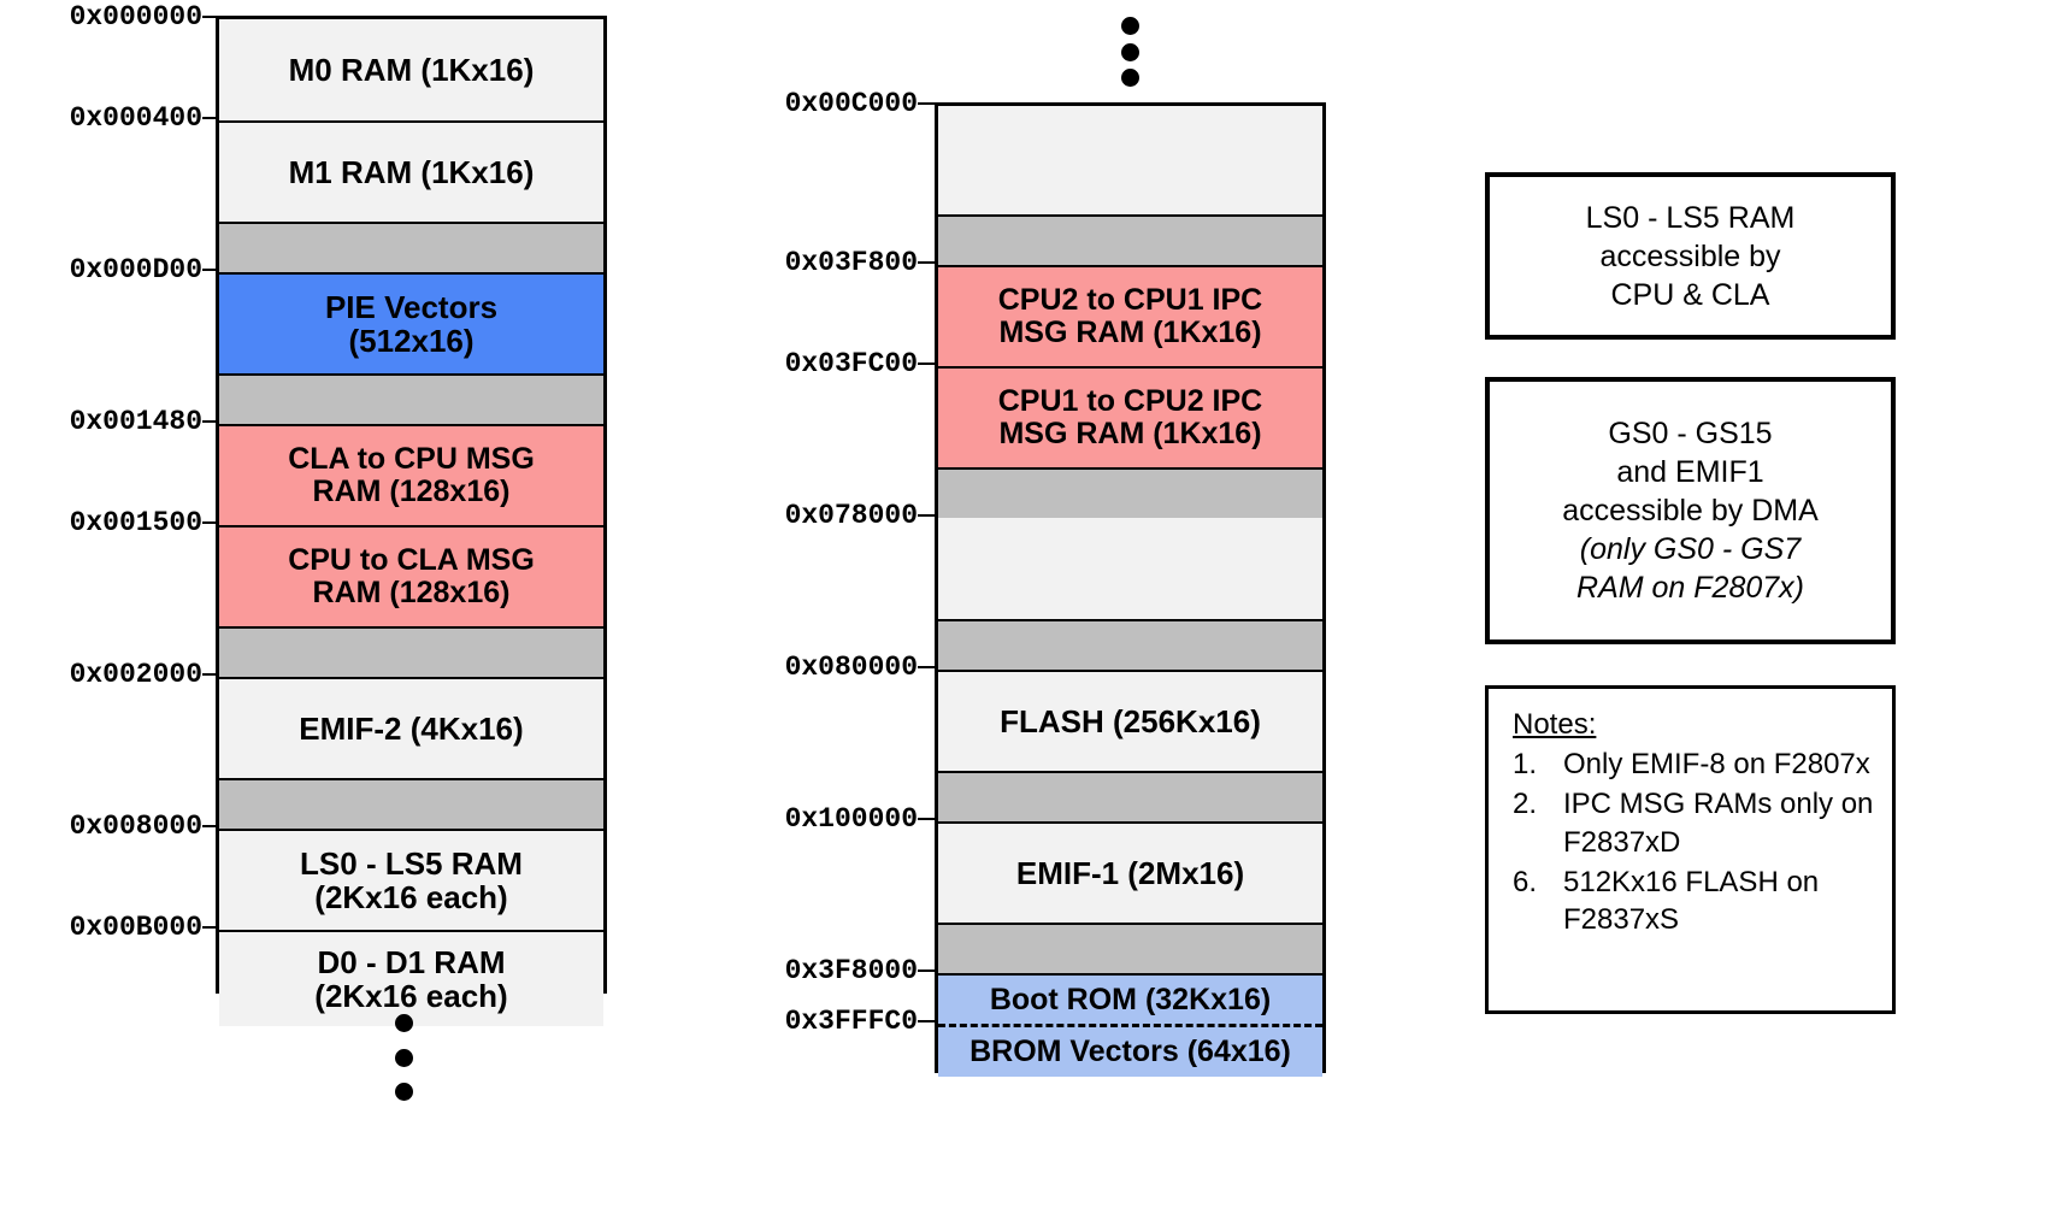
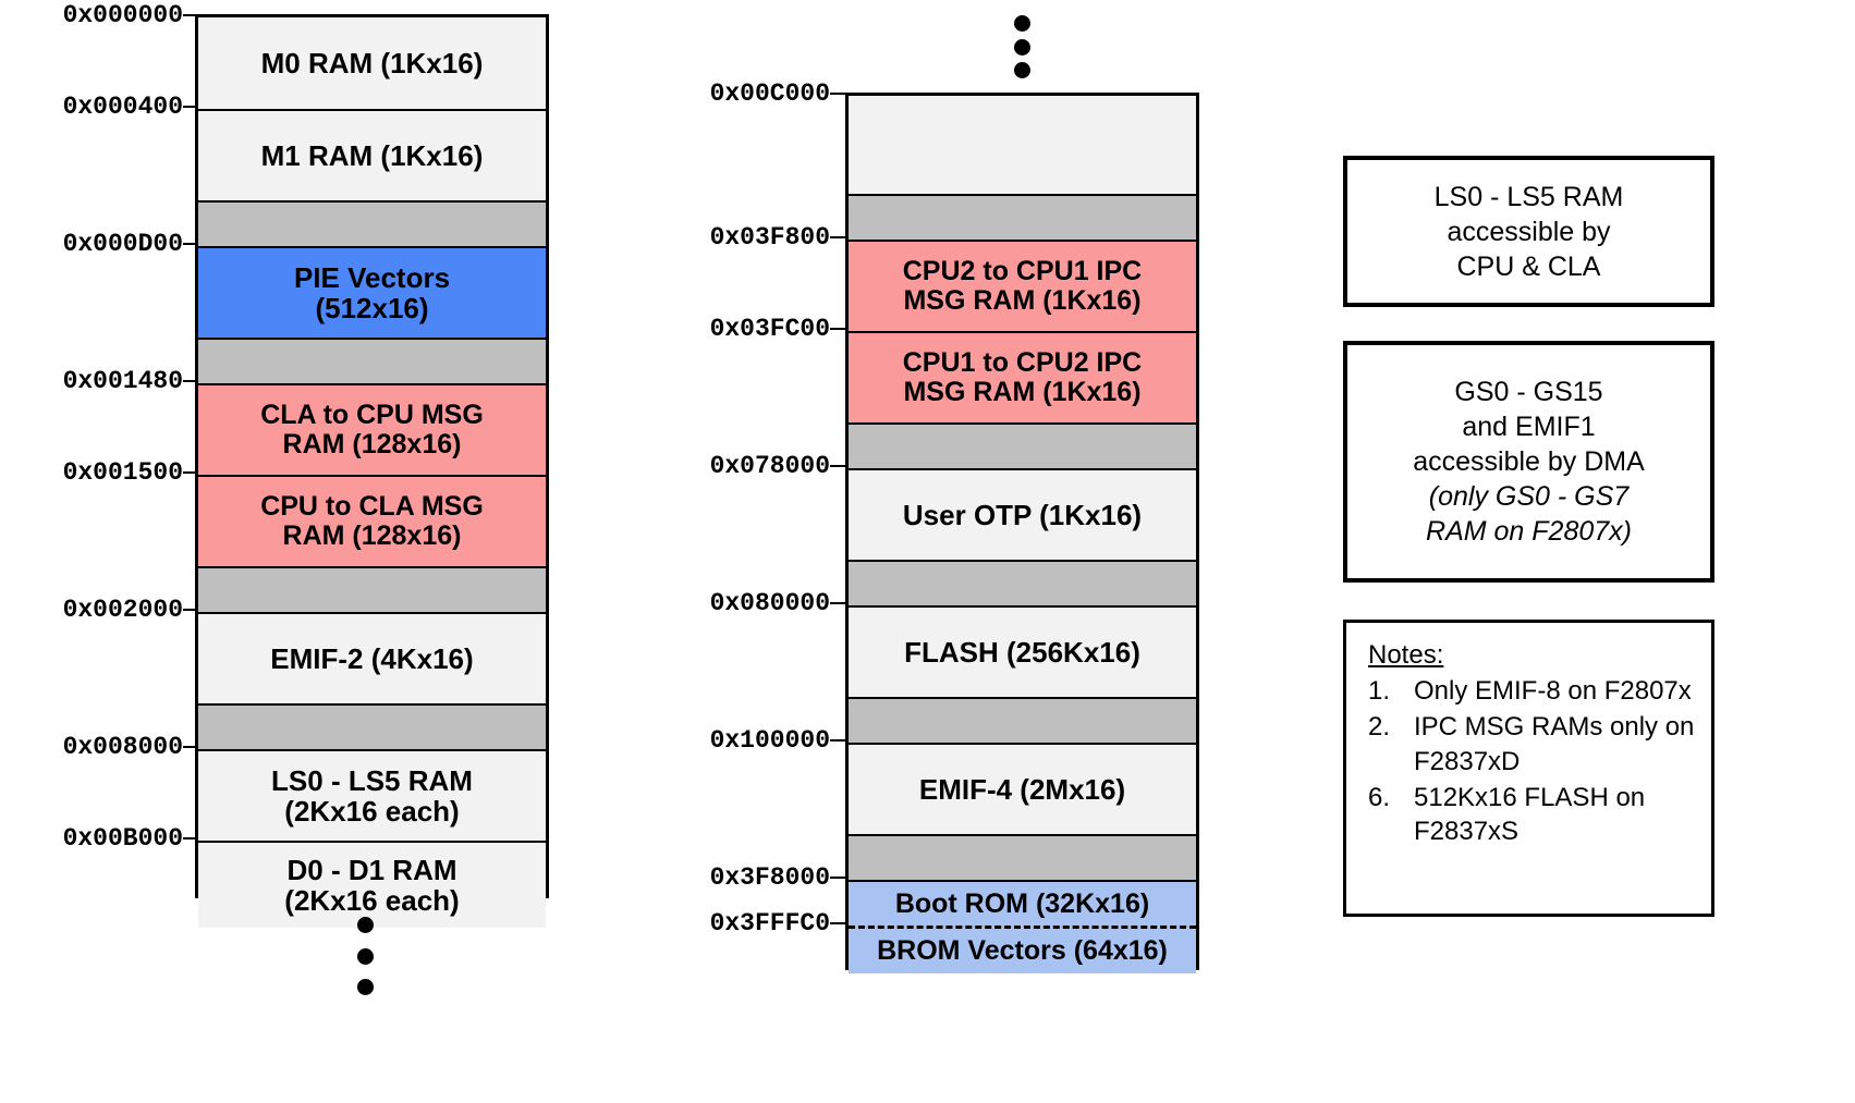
  0x000000
  0x000400
  0x000D00
  0x001480
  0x001500
  0x002000
  0x008000
  0x00B000
  M0 RAM (1Kx16)
  M1 RAM (1Kx16)
  PIE Vectors
  (512x16)
  CLA to CPU MSG
  RAM (128x16)
  CPU to CLA MSG
  RAM (128x16)
  EMIF-2 (4Kx16)
  LS0 - LS5 RAM
  (2Kx16 each)
  D0 - D1 RAM
  (2Kx16 each)
  0x00C000
  0x03F800
  0x03FC00
  0x078000
  0x080000
  0x100000
  0x3F8000
  0x3FFFC0
  CPU2 to CPU1 IPC
  MSG RAM (1Kx16)
  CPU1 to CPU2 IPC
  MSG RAM (1Kx16)
+ User OTP (1Kx16)
  FLASH (256Kx16)
- EMIF-1 (2Mx16)
+ EMIF-4 (2Mx16)
  Boot ROM (32Kx16)
  BROM Vectors (64x16)
  LS0 - LS5 RAM
  accessible by
  CPU & CLA
  GS0 - GS15
  and EMIF1
  accessible by DMA
  (only GS0 - GS7
  RAM on F2807x)
  Notes:
  1.
  Only EMIF-8 on F2807x
  2.
  IPC MSG RAMs only on F2837xD
  6.
  512Kx16 FLASH on F2837xS
